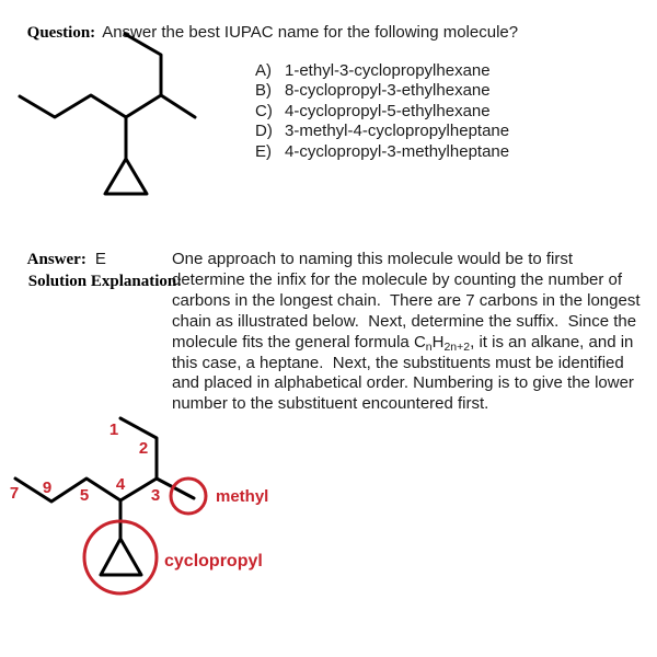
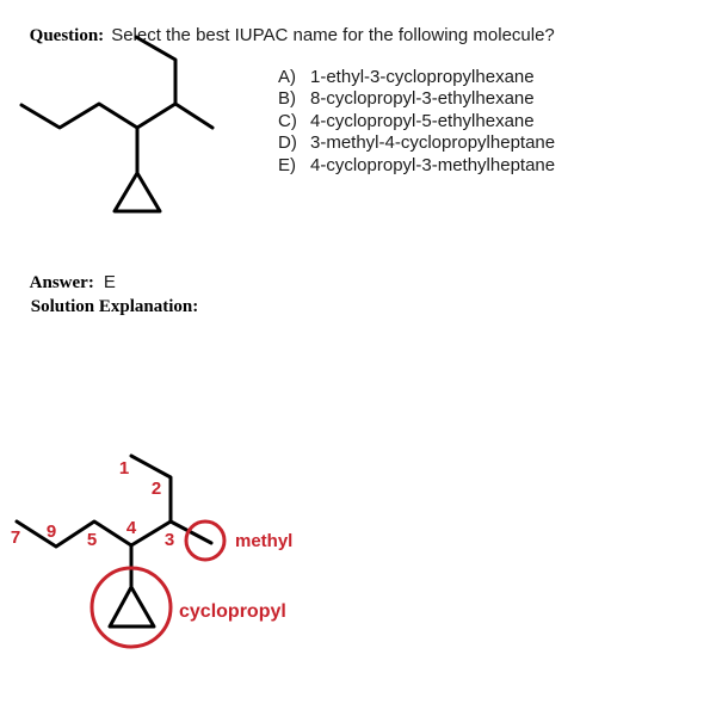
- Question: Answer the best IUPAC name for the following molecule?
+ Question: Select the best IUPAC name for the following molecule?
  A)
  1-ethyl-3-cyclopropylhexane
  B)
  8-cyclopropyl-3-ethylhexane
  C)
  4-cyclopropyl-5-ethylhexane
  D)
  3-methyl-4-cyclopropylheptane
  E)
  4-cyclopropyl-3-methylheptane
  Answer: E
  Solution Explanation:
- One approach to naming this molecule would be to first
- determine the infix for the molecule by counting the number of
- carbons in the longest chain. There are 7 carbons in the longest
- chain as illustrated below. Next, determine the suffix. Since the
- molecule fits the general formula CnH2n+2, it is an alkane, and in
- this case, a heptane. Next, the substituents must be identified
- and placed in alphabetical order. Numbering is to give the lower
- number to the substituent encountered first.
  1
  2
  3
  4
  5
  9
  7
  methyl
  cyclopropyl
